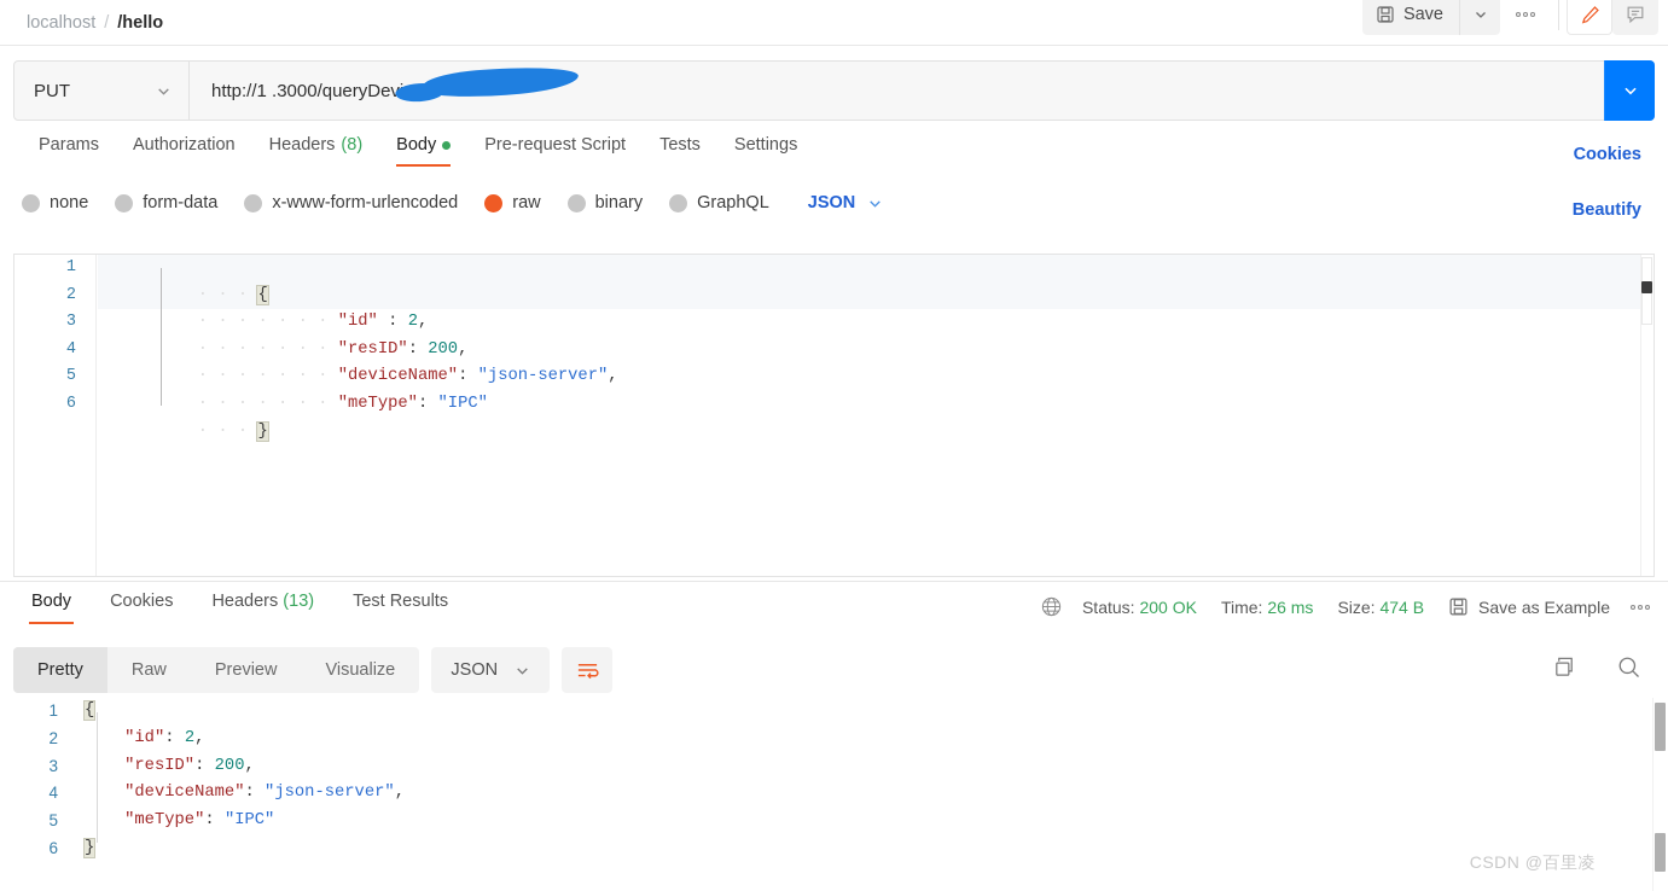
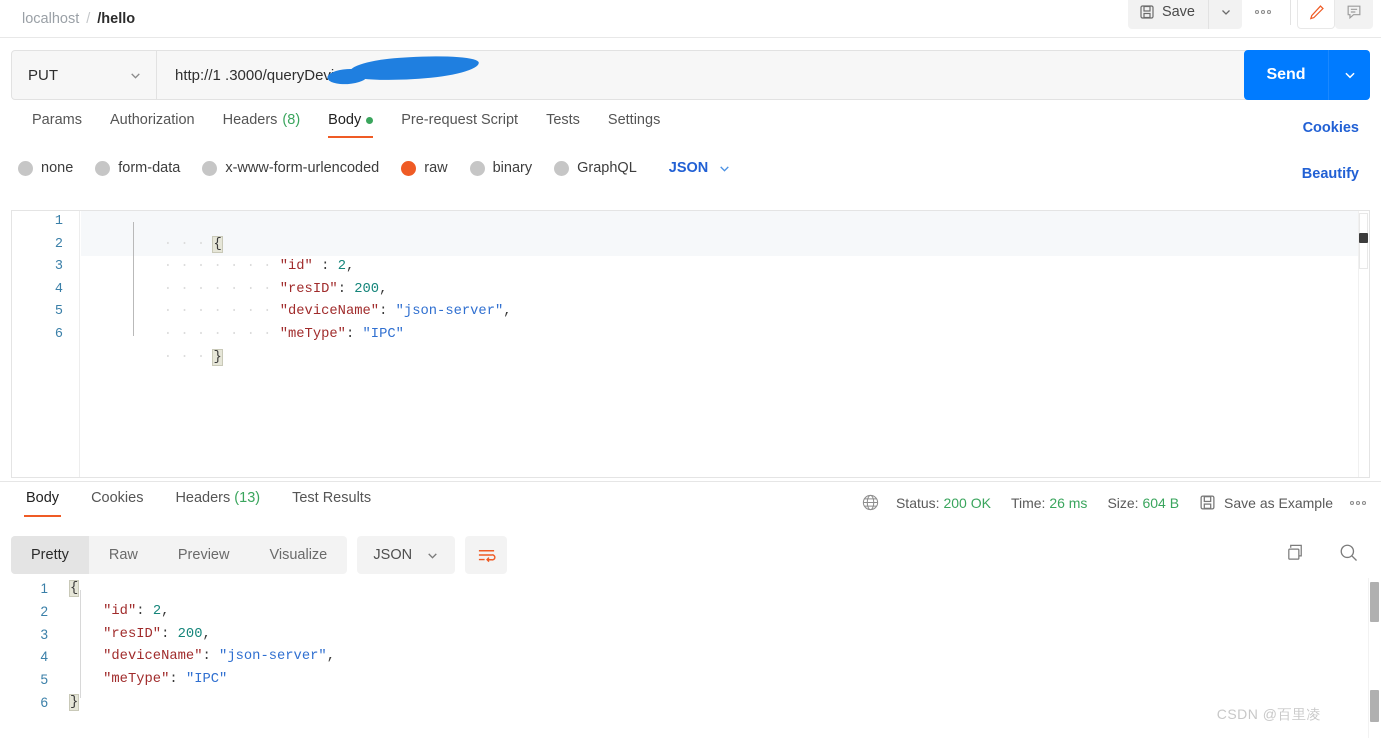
  localhost
  /
  /hello
  Save
  PUT
  http://1 .3000/queryDe
+ Send
  Params
  Authorization
  Headers
  (8)
  Body
  Pre-request Script
  Tests
  Settings
  Cookies
  Beautify
  none
  form-data
  x-www-form-urlencoded
  raw
  binary
  GraphQL
  JSON
  1
  2
  3
  4
  5
  6
  · · · {
  · · · · · · · "id" : 2,
  · · · · · · · "resID": 200,
  · · · · · · · "deviceName": "json-server",
  · · · · · · · "meType": "IPC"
  · · · }
  Body
  Cookies
  Headers (13)
  Test Results
  Status: 200 OK
  Time: 26 ms
- Size: 474 B
+ Size: 604 B
  Save as Example
  Pretty
  Raw
  Preview
  Visualize
  JSON
  1
  2
  3
  4
  5
  6
  {
  "id": 2,
  "resID": 200,
  "deviceName": "json-server",
  "meType": "IPC"
  }
  CSDN @百里凌
